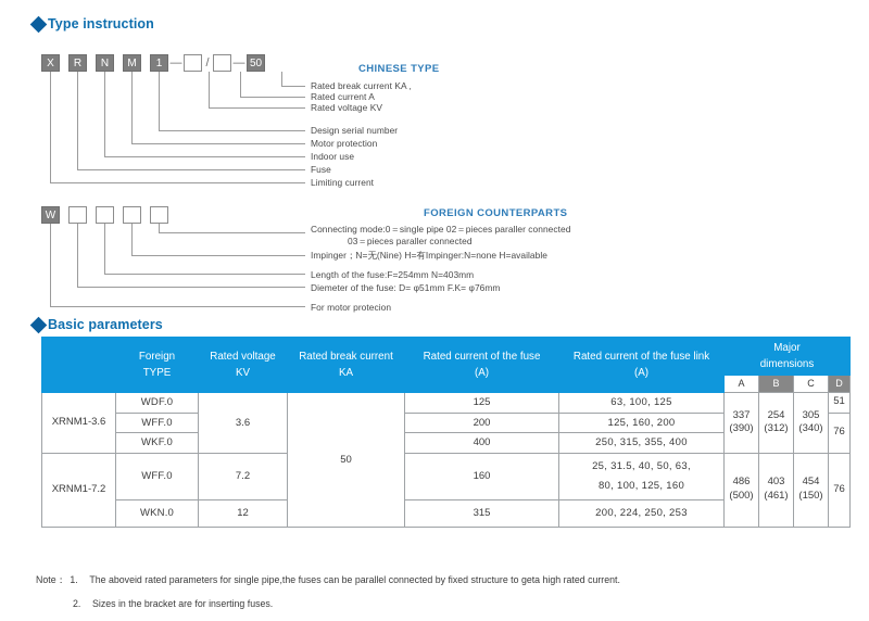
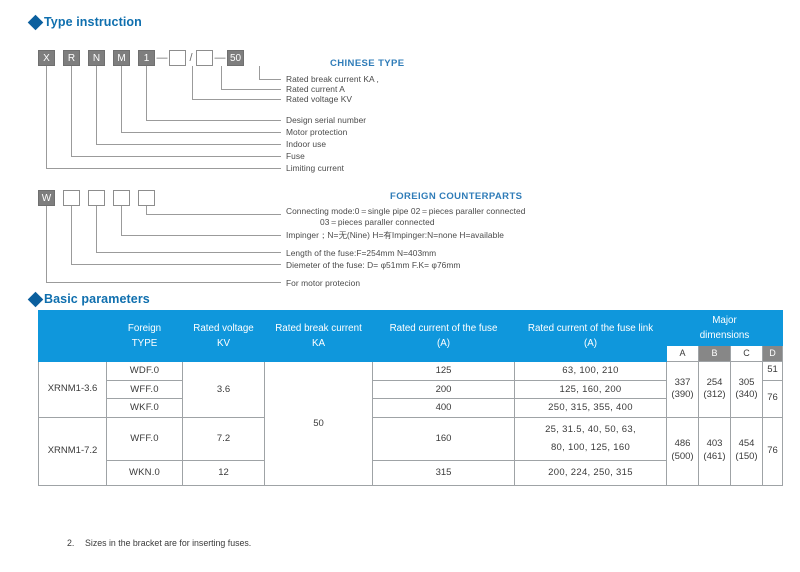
  Type instruction
  X
  R
  N
  M
  1
  —
  /
  —
  50
  CHINESE TYPE
  Rated break current KA ,
  Rated current A
  Rated voltage KV
  Design serial number
  Motor protection
  Indoor use
  Fuse
  Limiting current
  W
  FOREIGN COUNTERPARTS
  Connecting mode:0＝single pipe 02＝pieces paraller connected
  03＝pieces paraller connected
  Impinger；N=无(Nine) H=有Impinger:N=none H=available
  Length of the fuse:F=254mm N=403mm
  Diemeter of the fuse: D= φ51mm F.K= φ76mm
  For motor protecion
  Basic parameters
  	Foreign TYPE	Rated voltage KV	Rated break current KA	Rated current of the fuse (A)	Rated current of the fuse link (A)	Major dimensions
  A	B	C	D
- XRNM1-3.6	WDF.0	3.6	50	125	63, 100, 125	337 (390)	254 (312)	305 (340)	51
+ XRNM1-3.6	WDF.0	3.6	50	125	63, 100, 210	337 (390)	254 (312)	305 (340)	51
  WFF.0	200	125, 160, 200	76
  WKF.0	400	250, 315, 355, 400
  XRNM1-7.2	WFF.0	7.2	160	25, 31.5, 40, 50, 63, 80, 100, 125, 160	486 (500)	403 (461)	454 (150)	76
- WKN.0	12	315	200, 224, 250, 253
+ WKN.0	12	315	200, 224, 250, 315
- Note：
- 1.
- The aboveid rated parameters for single pipe,the fuses can be parallel connected by fixed structure to geta high rated current.
  2.
  Sizes in the bracket are for inserting fuses.
